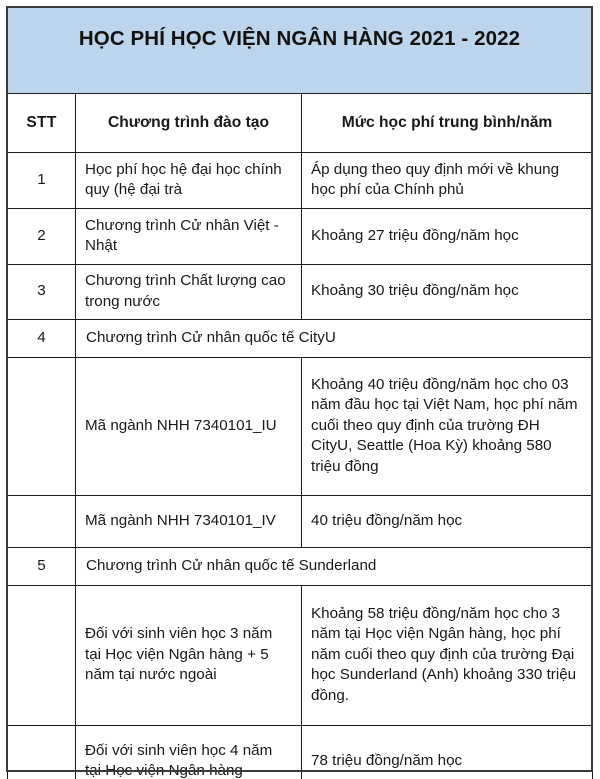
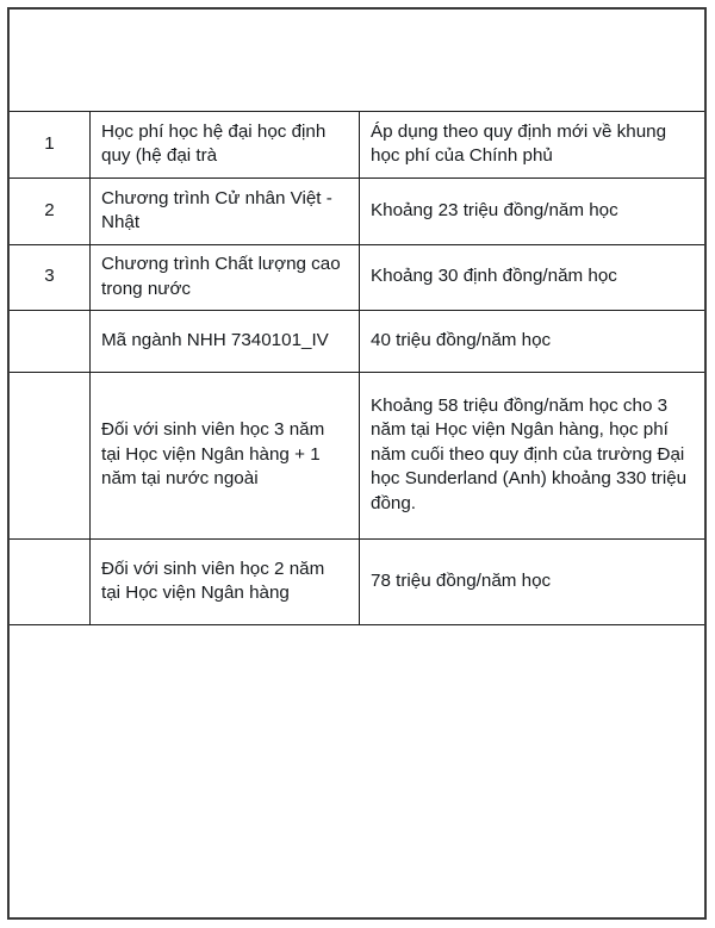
- HỌC PHÍ HỌC VIỆN NGÂN HÀNG 2021 - 2022
- STT	Chương trình đào tạo	Mức học phí trung bình/năm
- 1	Học phí học hệ đại học chính quy (hệ đại trà	Áp dụng theo quy định mới về khung học phí của Chính phủ
+ 1	Học phí học hệ đại học định quy (hệ đại trà	Áp dụng theo quy định mới về khung học phí của Chính phủ
- 2	Chương trình Cử nhân Việt - Nhật	Khoảng 27 triệu đồng/năm học
+ 2	Chương trình Cử nhân Việt - Nhật	Khoảng 23 triệu đồng/năm học
- 3	Chương trình Chất lượng cao trong nước	Khoảng 30 triệu đồng/năm học
+ 3	Chương trình Chất lượng cao trong nước	Khoảng 30 định đồng/năm học
- 4	Chương trình Cử nhân quốc tế CityU
- 	Mã ngành NHH 7340101_IU	Khoảng 40 triệu đồng/năm học cho 03 năm đầu học tại Việt Nam, học phí năm cuối theo quy định của trường ĐH CityU, Seattle (Hoa Kỳ) khoảng 580 triệu đồng
  	Mã ngành NHH 7340101_IV	40 triệu đồng/năm học
- 5	Chương trình Cử nhân quốc tế Sunderland
- 	Đối với sinh viên học 3 năm tại Học viện Ngân hàng + 5 năm tại nước ngoài	Khoảng 58 triệu đồng/năm học cho 3 năm tại Học viện Ngân hàng, học phí năm cuối theo quy định của trường Đại học Sunderland (Anh) khoảng 330 triệu đồng.
+ 	Đối với sinh viên học 3 năm tại Học viện Ngân hàng + 1 năm tại nước ngoài	Khoảng 58 triệu đồng/năm học cho 3 năm tại Học viện Ngân hàng, học phí năm cuối theo quy định của trường Đại học Sunderland (Anh) khoảng 330 triệu đồng.
- 	Đối với sinh viên học 4 năm tại Học viện Ngân hàng	78 triệu đồng/năm học
+ 	Đối với sinh viên học 2 năm tại Học viện Ngân hàng	78 triệu đồng/năm học
